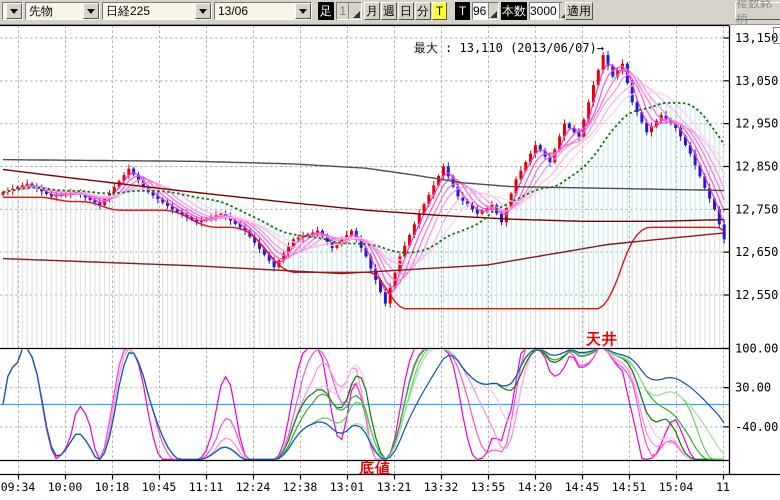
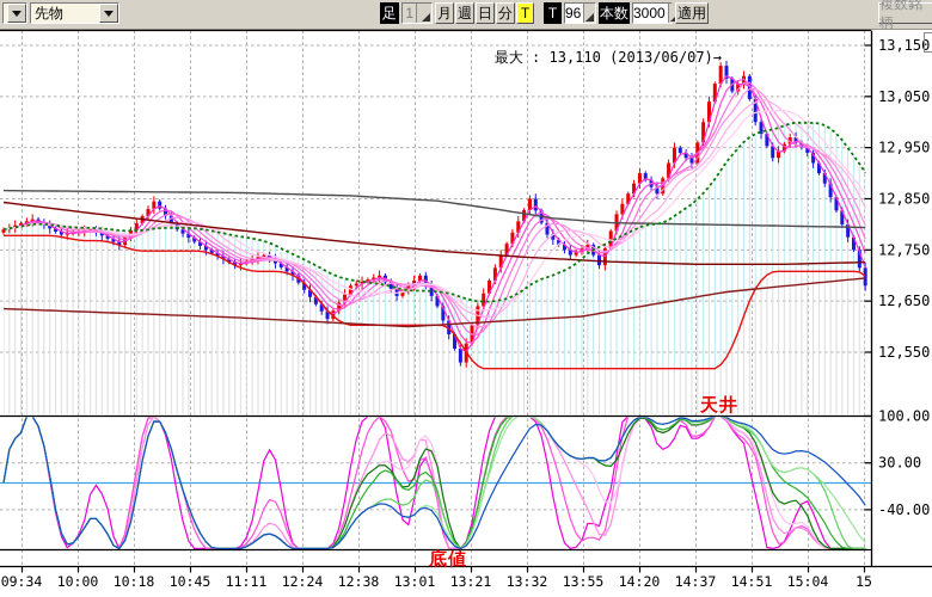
  先物
- 日経225
- 13/06
  足
  1
  月
  週
  日
  分
  T
  T
  96
  本数
  3000
  適用
  複数銘柄
  13,150
  13,050
  12,950
  12,850
  12,750
  12,650
  12,550
  100.00
  30.00
  -40.00
  09:34
  10:00
  10:18
  10:45
  11:11
  12:24
  12:38
  13:01
  13:21
  13:32
  13:55
  14:20
- 14:45
+ 14:37
  14:51
  15:04
- 11
+ 15
  最大 : 13,110 (2013/06/07)→
  天井
  底値
